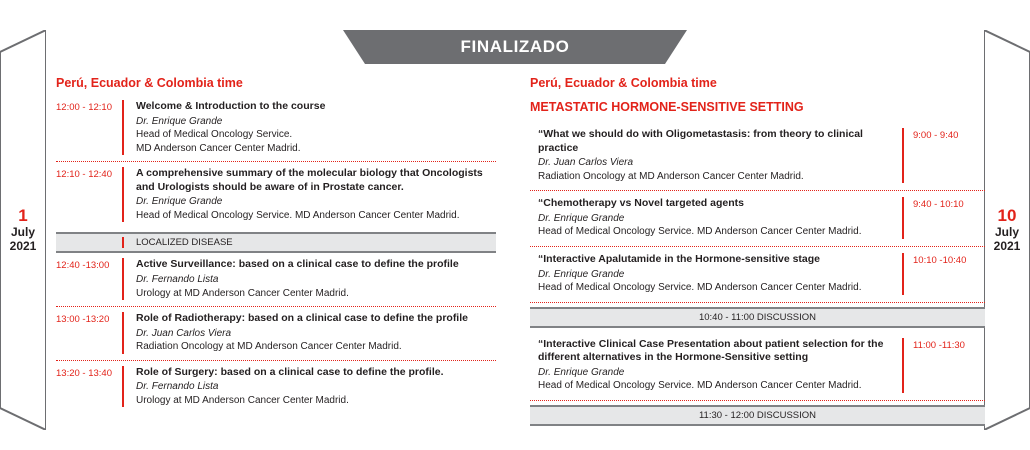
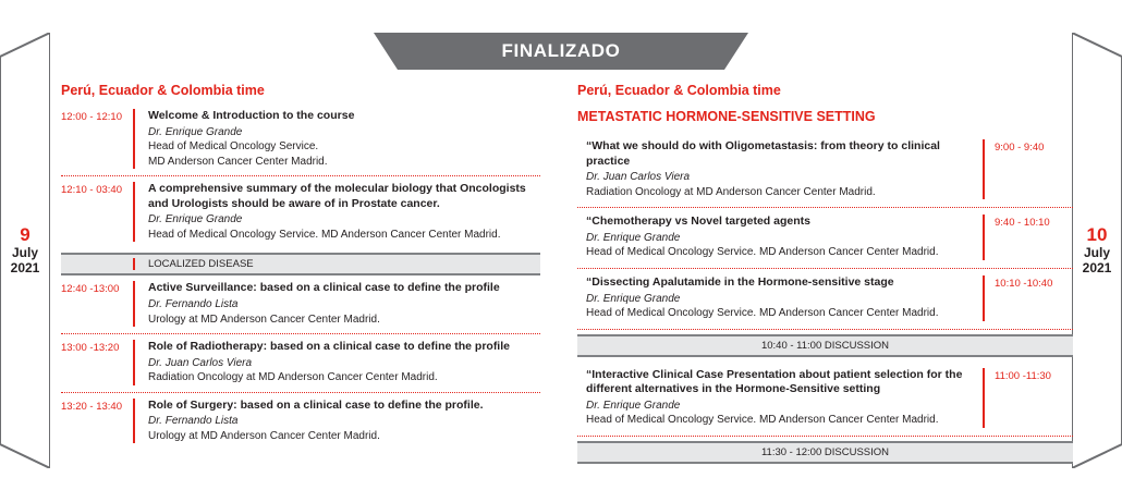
  FINALIZADO
- 1
+ 9
  July
  2021
  10
  July
  2021
  Perú, Ecuador & Colombia time
  12:00 - 12:10
  Welcome & Introduction to the course
  Dr. Enrique Grande
  Head of Medical Oncology Service.
  MD Anderson Cancer Center Madrid.
- 12:10 - 12:40
+ 12:10 - 03:40
  A comprehensive summary of the molecular biology that Oncologists and Urologists should be aware of in Prostate cancer.
  Dr. Enrique Grande
  Head of Medical Oncology Service. MD Anderson Cancer Center Madrid.
  LOCALIZED DISEASE
  12:40 -13:00
  Active Surveillance: based on a clinical case to define the profile
  Dr. Fernando Lista
  Urology at MD Anderson Cancer Center Madrid.
  13:00 -13:20
  Role of Radiotherapy: based on a clinical case to define the profile
  Dr. Juan Carlos Viera
  Radiation Oncology at MD Anderson Cancer Center Madrid.
  13:20 - 13:40
  Role of Surgery: based on a clinical case to define the profile.
  Dr. Fernando Lista
  Urology at MD Anderson Cancer Center Madrid.
  Perú, Ecuador & Colombia time
  METASTATIC HORMONE-SENSITIVE SETTING
  “What we should do with Oligometastasis: from theory to clinical practice
  Dr. Juan Carlos Viera
  Radiation Oncology at MD Anderson Cancer Center Madrid.
  9:00 - 9:40
  “Chemotherapy vs Novel targeted agents
  Dr. Enrique Grande
  Head of Medical Oncology Service. MD Anderson Cancer Center Madrid.
  9:40 - 10:10
- “Interactive Apalutamide in the Hormone-sensitive stage
+ “Dissecting Apalutamide in the Hormone-sensitive stage
  Dr. Enrique Grande
  Head of Medical Oncology Service. MD Anderson Cancer Center Madrid.
  10:10 -10:40
  10:40 - 11:00 DISCUSSION
  “Interactive Clinical Case Presentation about patient selection for the different alternatives in the Hormone-Sensitive setting
  Dr. Enrique Grande
  Head of Medical Oncology Service. MD Anderson Cancer Center Madrid.
  11:00 -11:30
  11:30 - 12:00 DISCUSSION
